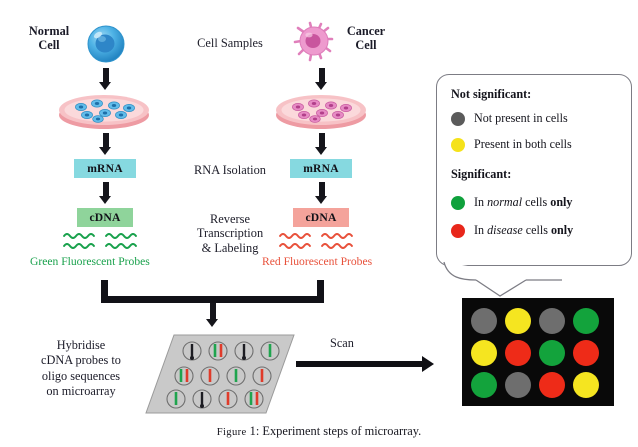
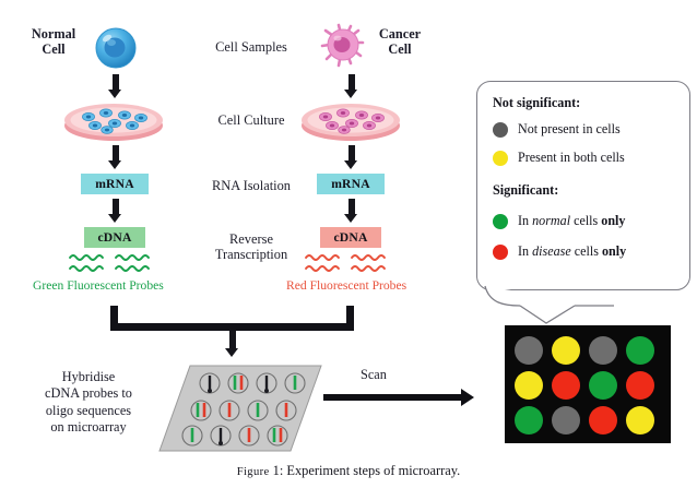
  Normal
  Cell
  mRNA
  cDNA
  Green Fluorescent Probes
  Cancer
  Cell
  mRNA
  cDNA
  Red Fluorescent Probes
  Cell Samples
+ Cell Culture
  RNA Isolation
  Reverse
  Transcription
- & Labeling
  Hybridise
  cDNA probes to
  oligo sequences
  on microarray
  Scan
  Not significant:
  Not present in cells
  Present in both cells
  Significant:
  In normal cells only
  In disease cells only
  Figure 1: Experiment steps of microarray.
